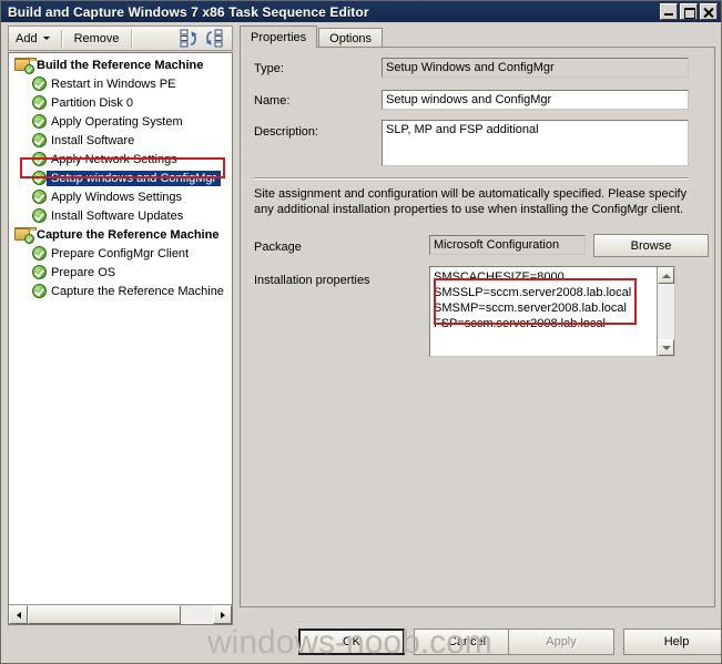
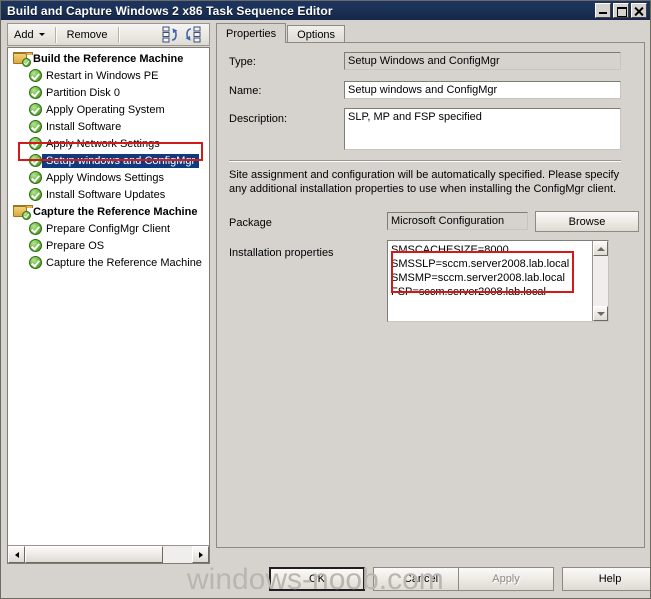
- Build and Capture Windows 7 x86 Task Sequence Editor
+ Build and Capture Windows 2 x86 Task Sequence Editor
  Add
  Remove
  Build the Reference Machine
  Restart in Windows PE
  Partition Disk 0
  Apply Operating System
  Install Software
  Apply Network Settings
  Setup windows and ConfigMgr
  Apply Windows Settings
  Install Software Updates
  Capture the Reference Machine
  Prepare ConfigMgr Client
  Prepare OS
  Capture the Reference Machine
  Properties
  Options
  Type:
  Setup Windows and ConfigMgr
  Name:
  Setup windows and ConfigMgr
  Description:
- SLP, MP and FSP additional
+ SLP, MP and FSP specified
  Site assignment and configuration will be automatically specified. Please specify any additional installation properties to use when installing the ConfigMgr client.
  Package
  Microsoft Configuration
  Browse
  Installation properties
  SMSCACHESIZE=8000
  SMSSLP=sccm.server2008.lab.local
  SMSMP=sccm.server2008.lab.local
  FSP=sccm.server2008.lab.local
  windows-noob.com
  OK
  Cancel
  Apply
  Help
